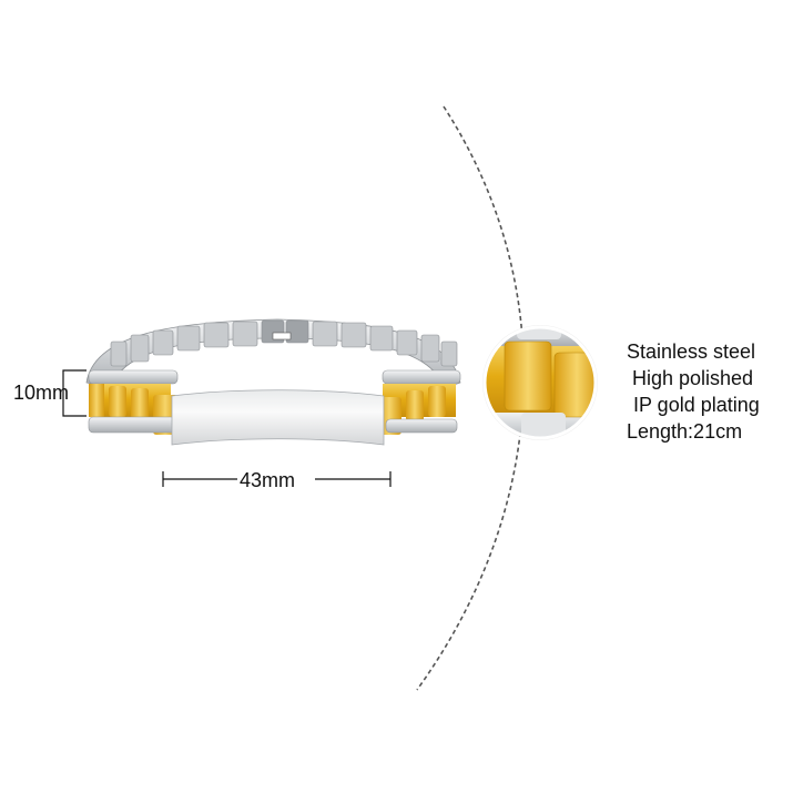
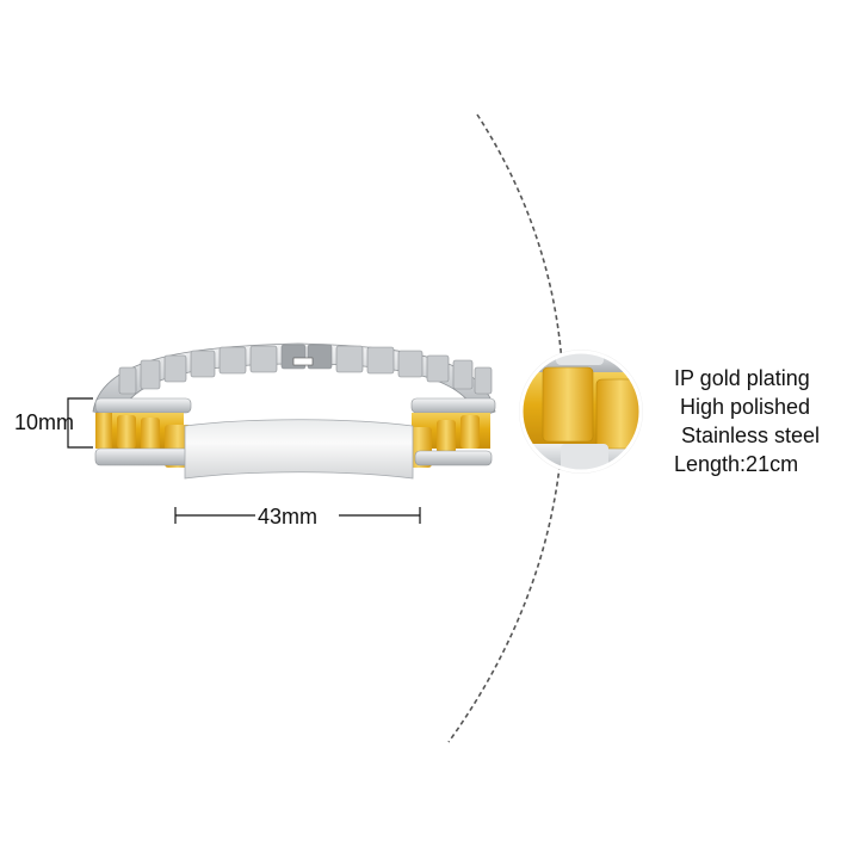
  10mm
  43mm
- Stainless steel
+ IP gold plating
  High polished
- IP gold plating
+ Stainless steel
  Length:21cm
